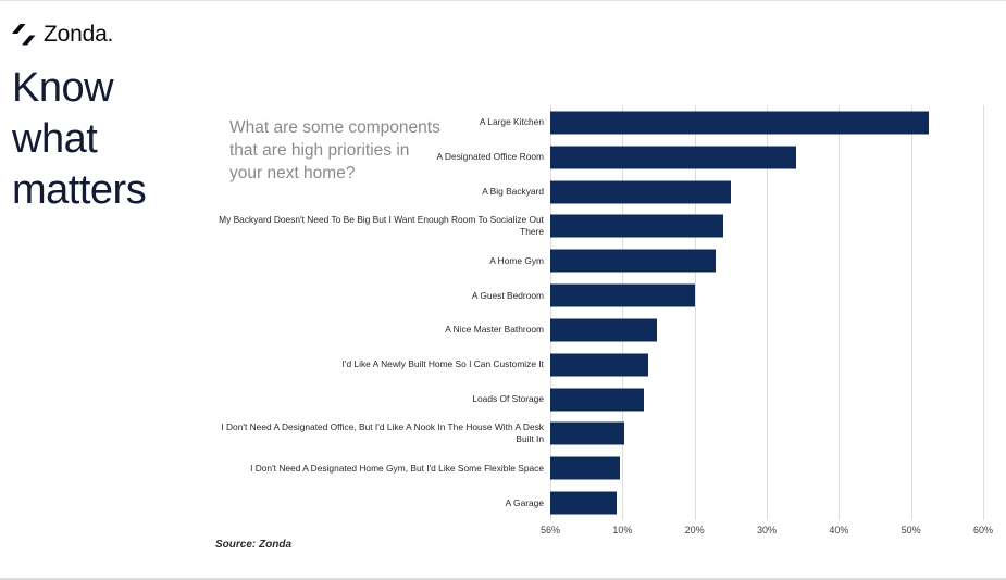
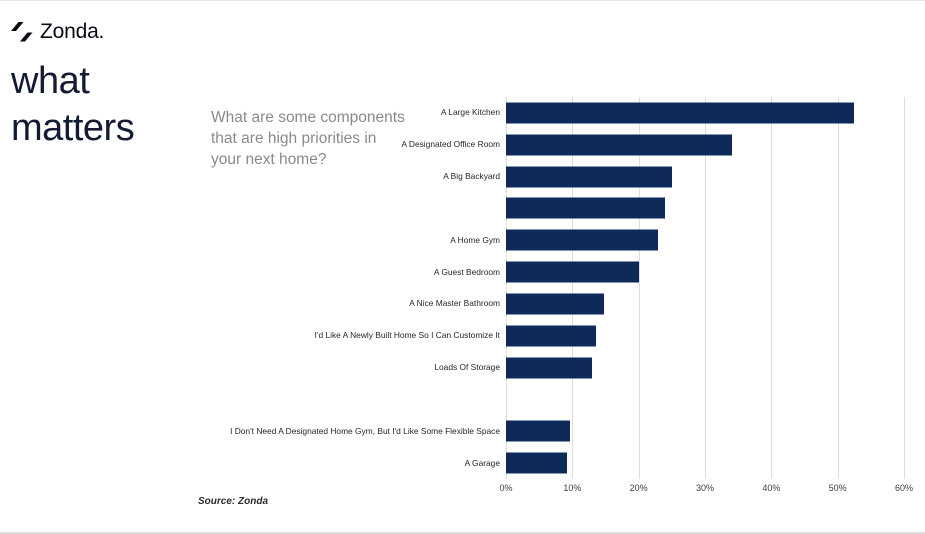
  Zonda.
- Know
  what
  matters
  What are some components that are high priorities in your next home?
- 56%
+ 0%
  10%
  20%
  30%
  40%
  50%
  60%
  A Large Kitchen
  A Designated Office Room
  A Big Backyard
- My Backyard Doesn't Need To Be Big But I Want Enough Room To Socialize Out There
  A Home Gym
  A Guest Bedroom
  A Nice Master Bathroom
  I'd Like A Newly Built Home So I Can Customize It
  Loads Of Storage
- I Don't Need A Designated Office, But I'd Like A Nook In The House With A Desk Built In
  I Don't Need A Designated Home Gym, But I'd Like Some Flexible Space
  A Garage
  Source: Zonda
